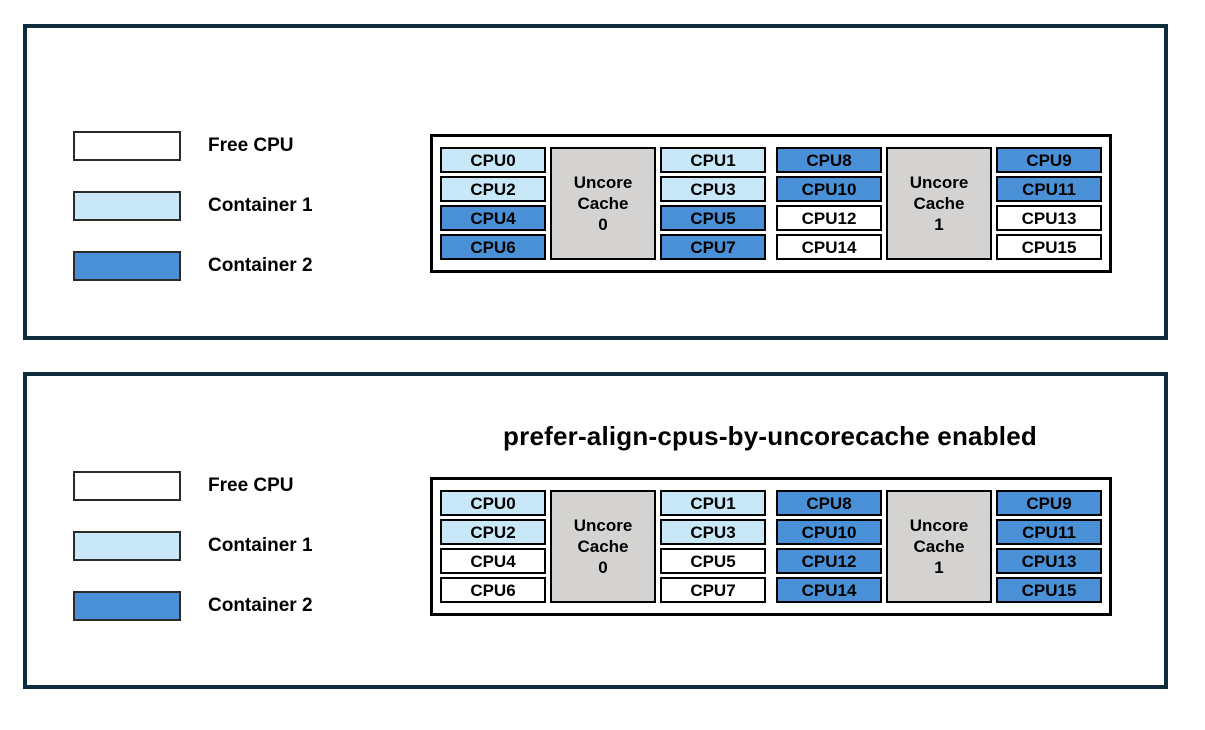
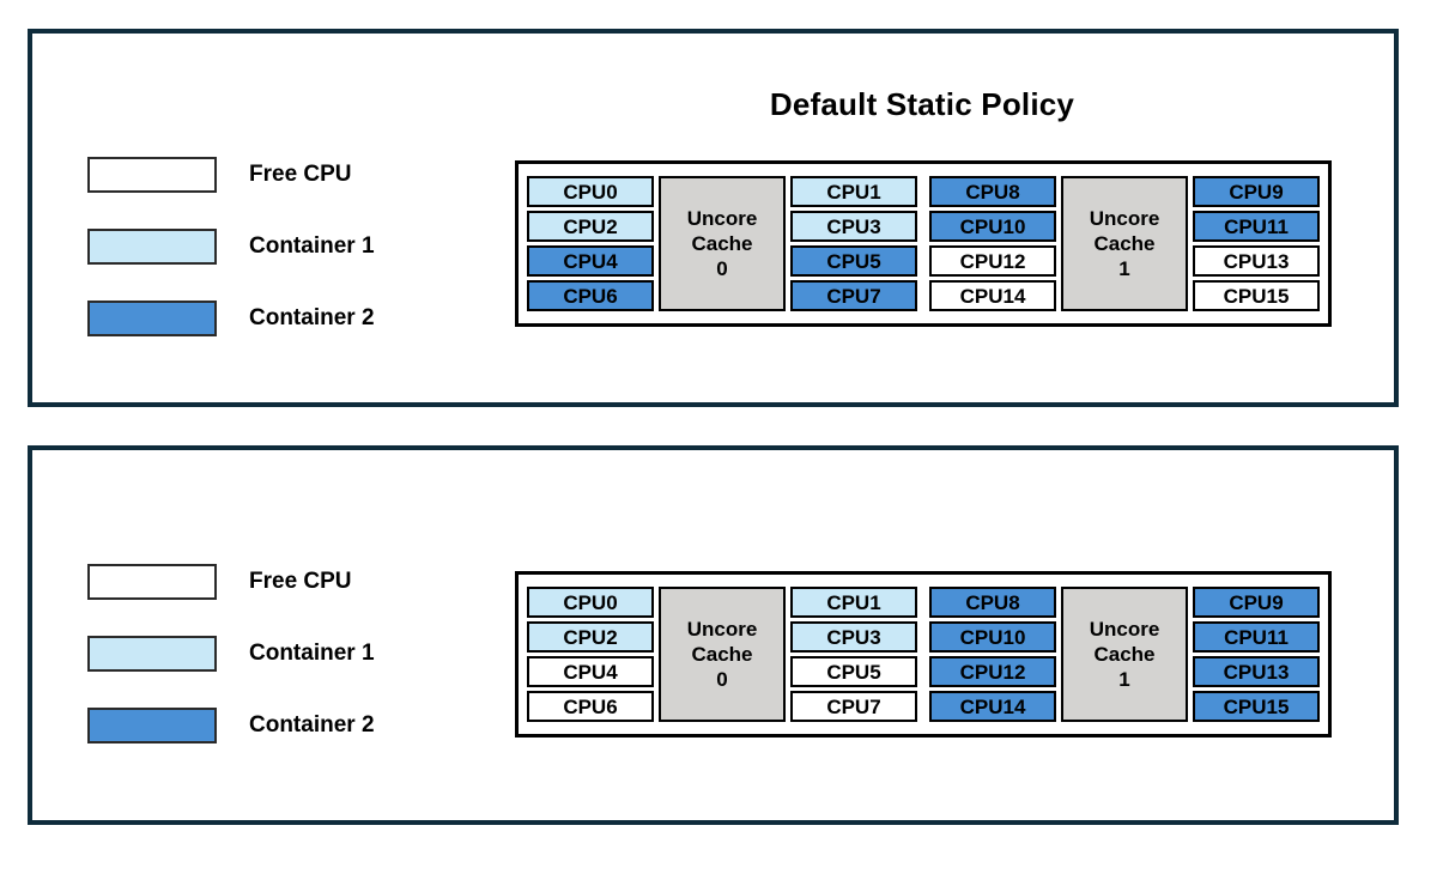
+ Default Static Policy
  Free CPU
  Container 1
  Container 2
  CPU0
  CPU2
  CPU4
  CPU6
  Uncore
  Cache
  0
  CPU1
  CPU3
  CPU5
  CPU7
  CPU8
  CPU10
  CPU12
  CPU14
  Uncore
  Cache
  1
  CPU9
  CPU11
  CPU13
  CPU15
- prefer-align-cpus-by-uncorecache enabled
  Free CPU
  Container 1
  Container 2
  CPU0
  CPU2
  CPU4
  CPU6
  Uncore
  Cache
  0
  CPU1
  CPU3
  CPU5
  CPU7
  CPU8
  CPU10
  CPU12
  CPU14
  Uncore
  Cache
  1
  CPU9
  CPU11
  CPU13
  CPU15
